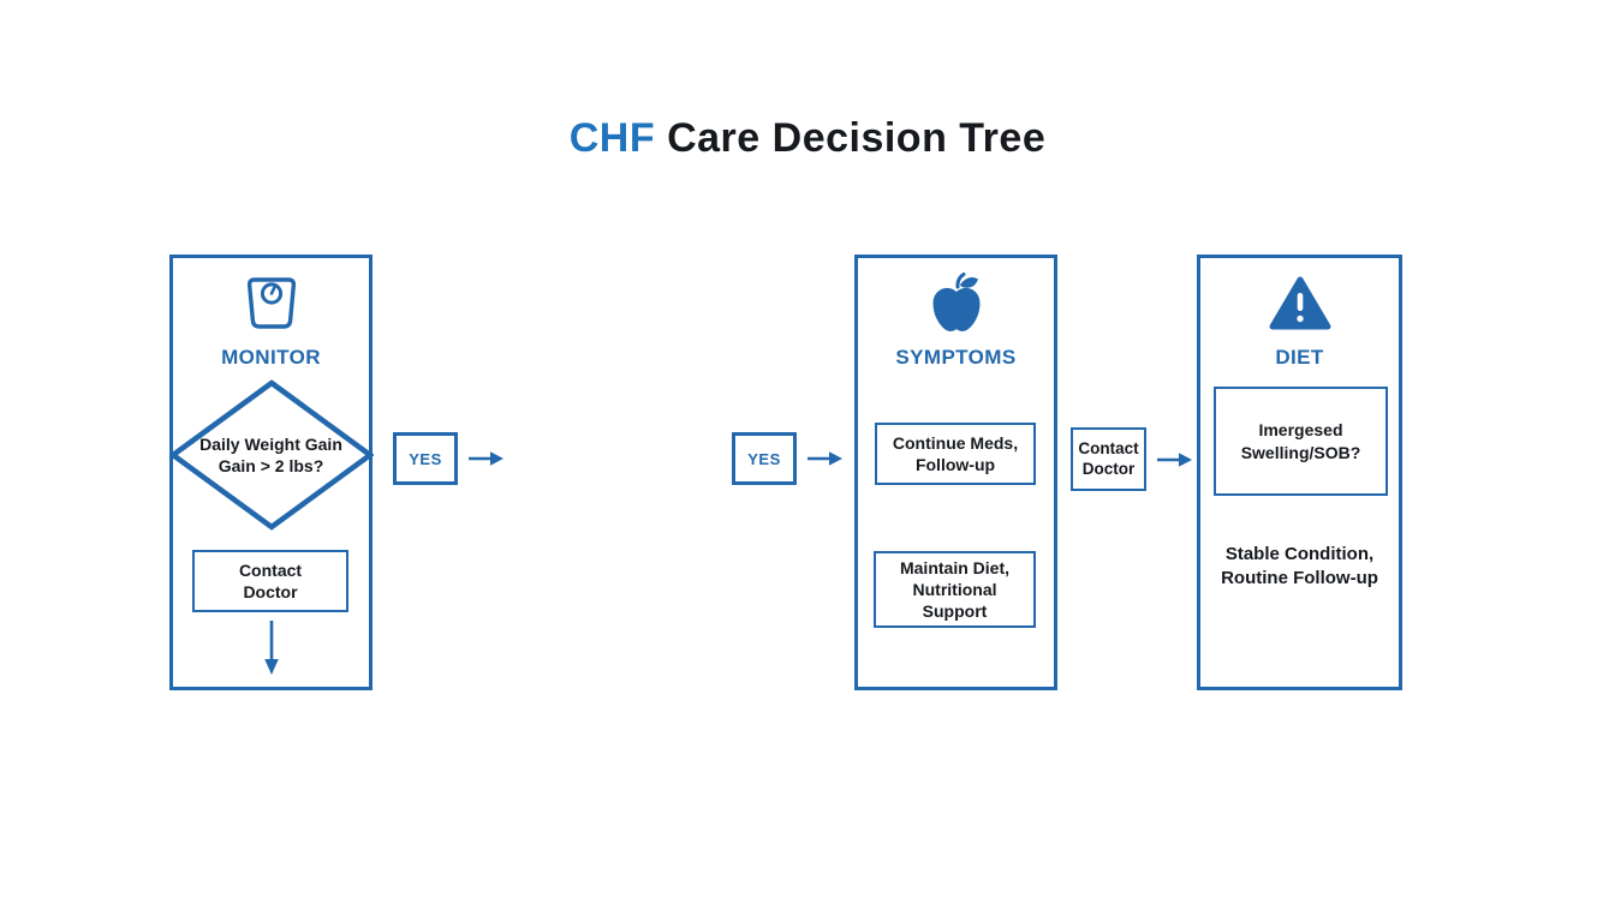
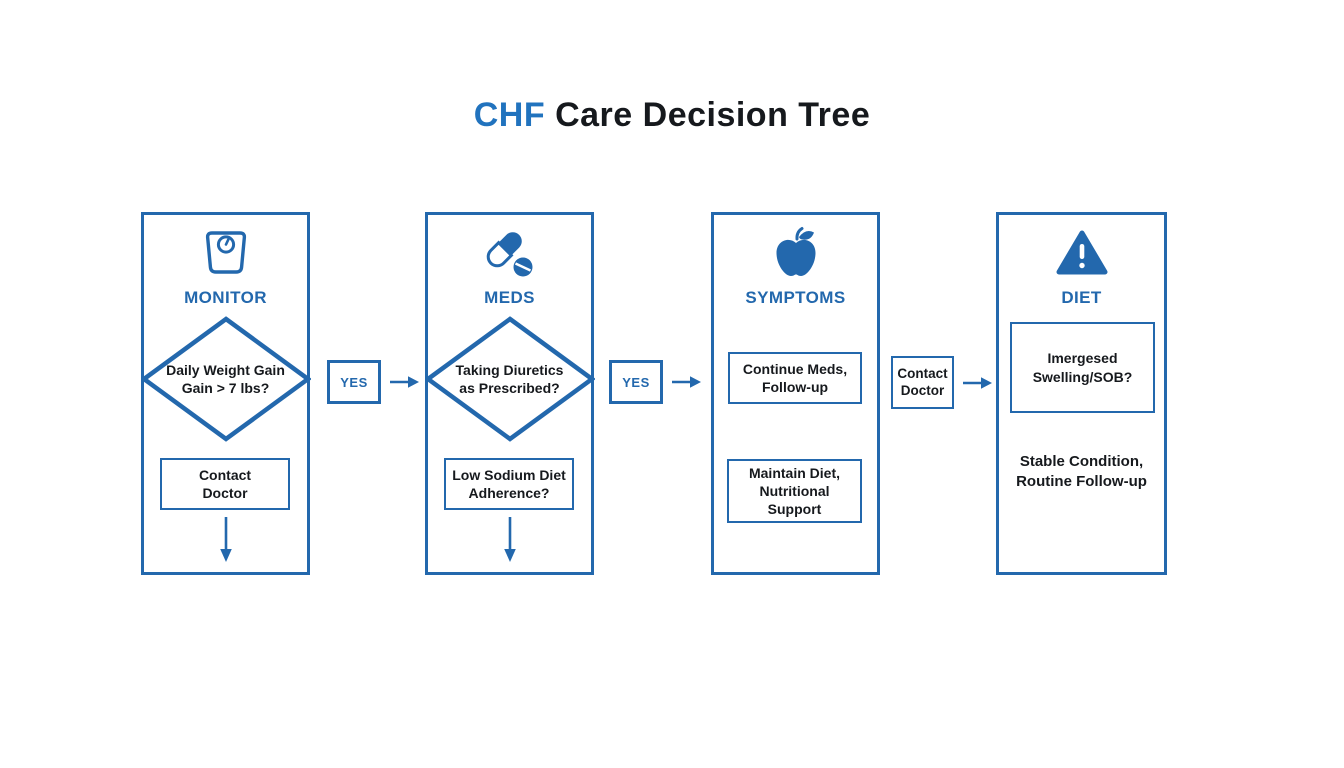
  CHF Care Decision Tree
  MONITOR
  Daily Weight Gain
- Gain > 2 lbs?
+ Gain > 7 lbs?
  Contact
  Doctor
  YES
+ MEDS
+ Taking Diuretics
+ as Prescribed?
+ Low Sodium Diet
+ Adherence?
  YES
  SYMPTOMS
  Continue Meds,
  Follow-up
  Maintain Diet,
  Nutritional
  Support
  Contact
  Doctor
  DIET
  Imergesed
  Swelling/SOB?
  Stable Condition,
  Routine Follow-up
